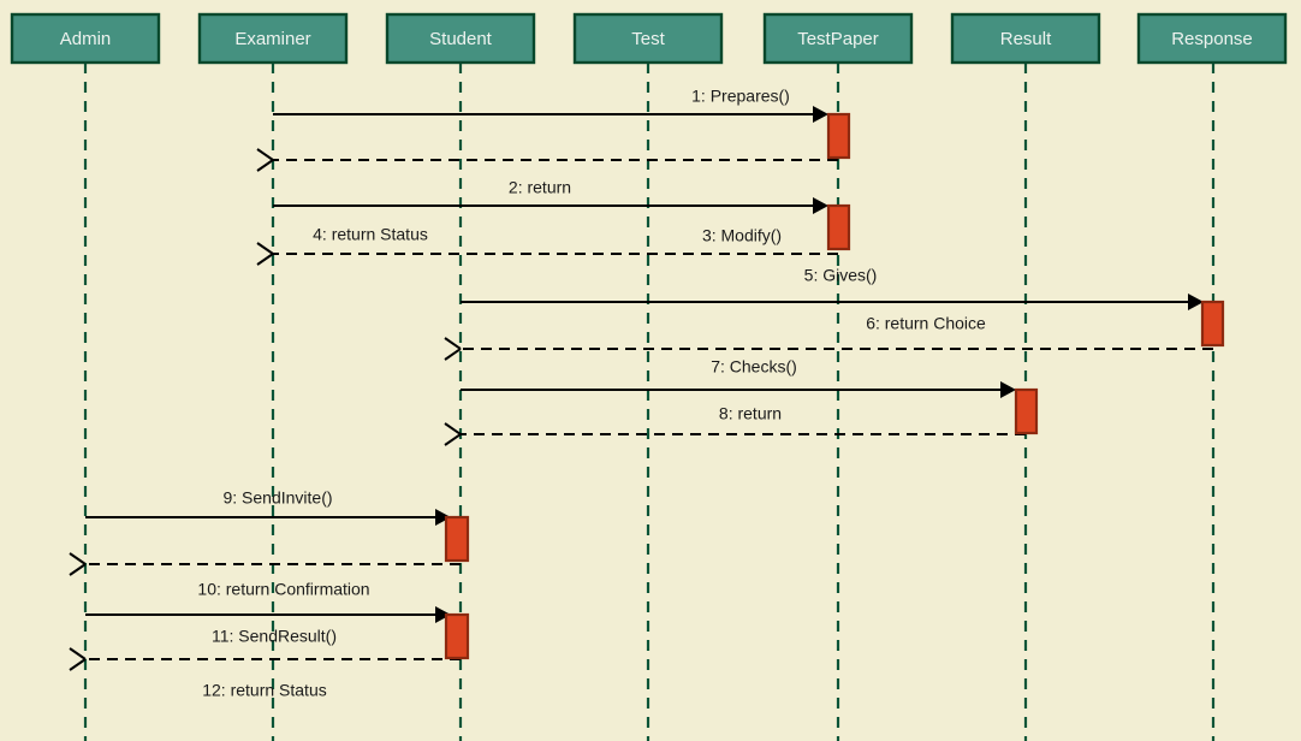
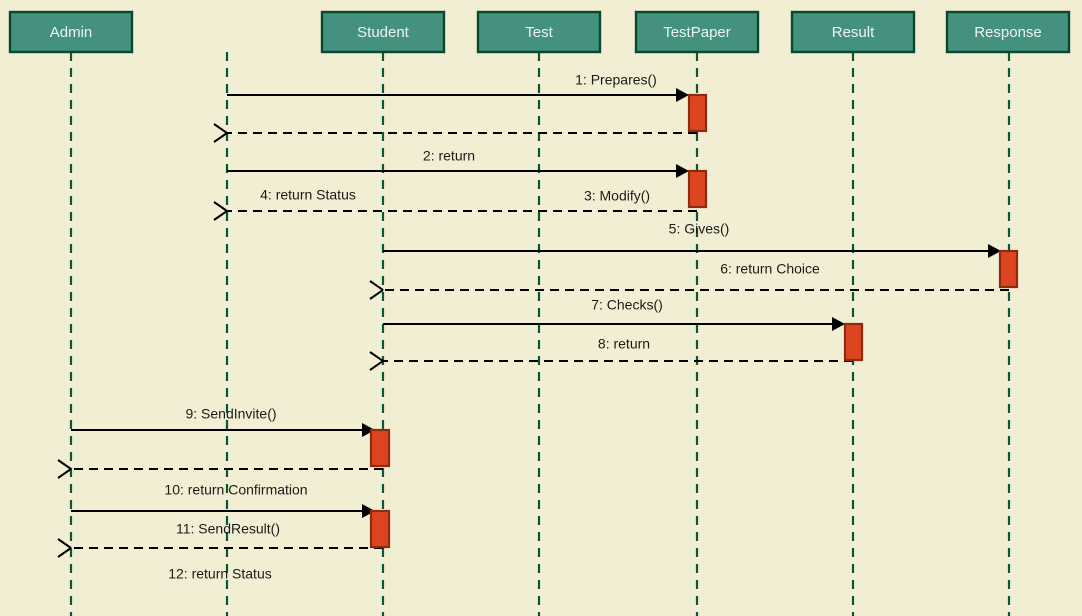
  Admin
- Examiner
  Student
  Test
  TestPaper
  Result
  Response
  1: Prepares()
  2: return
  3: Modify()
  4: return Status
  5: Gives()
  6: return Choice
  7: Checks()
  8: return
  9: SendInvite()
  10: return Confirmation
  11: SendResult()
  12: return Status
